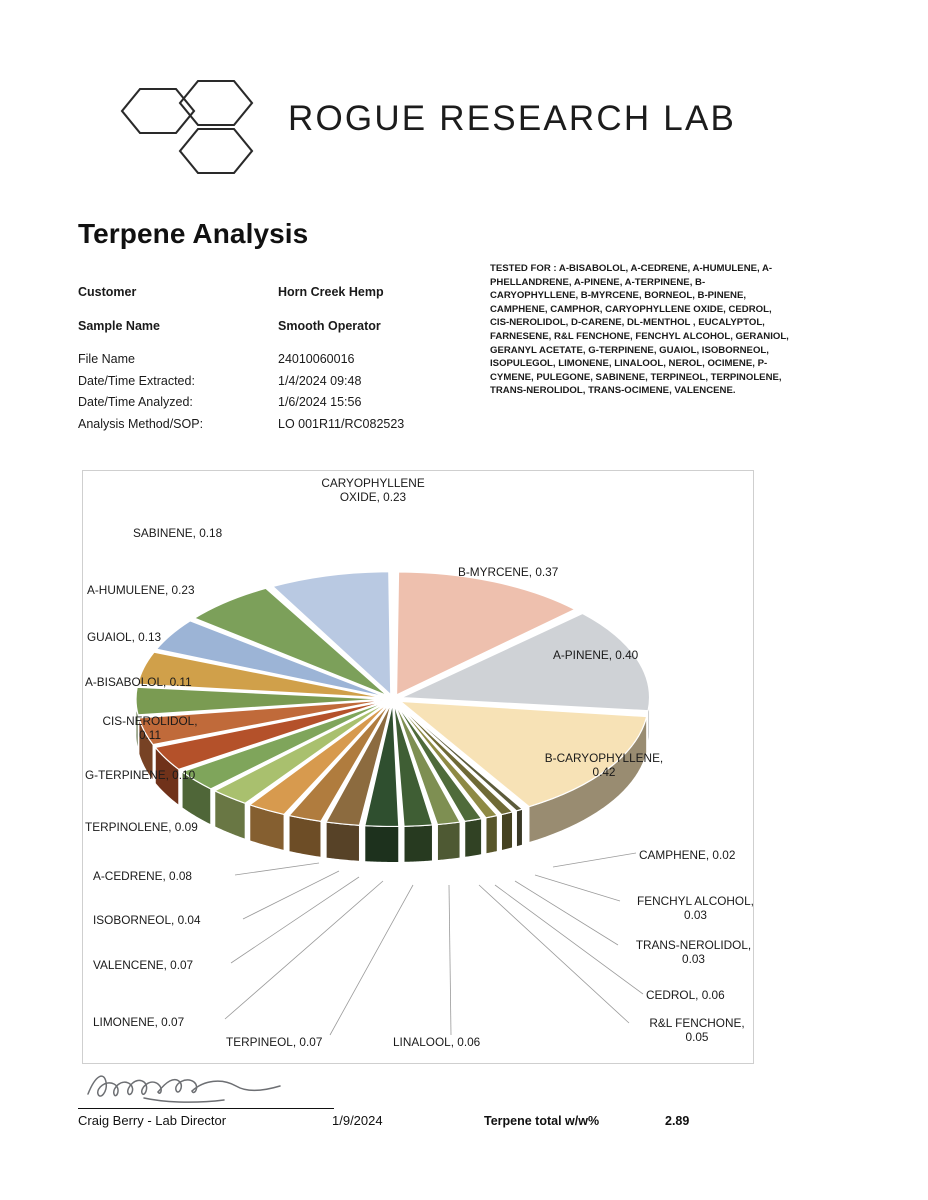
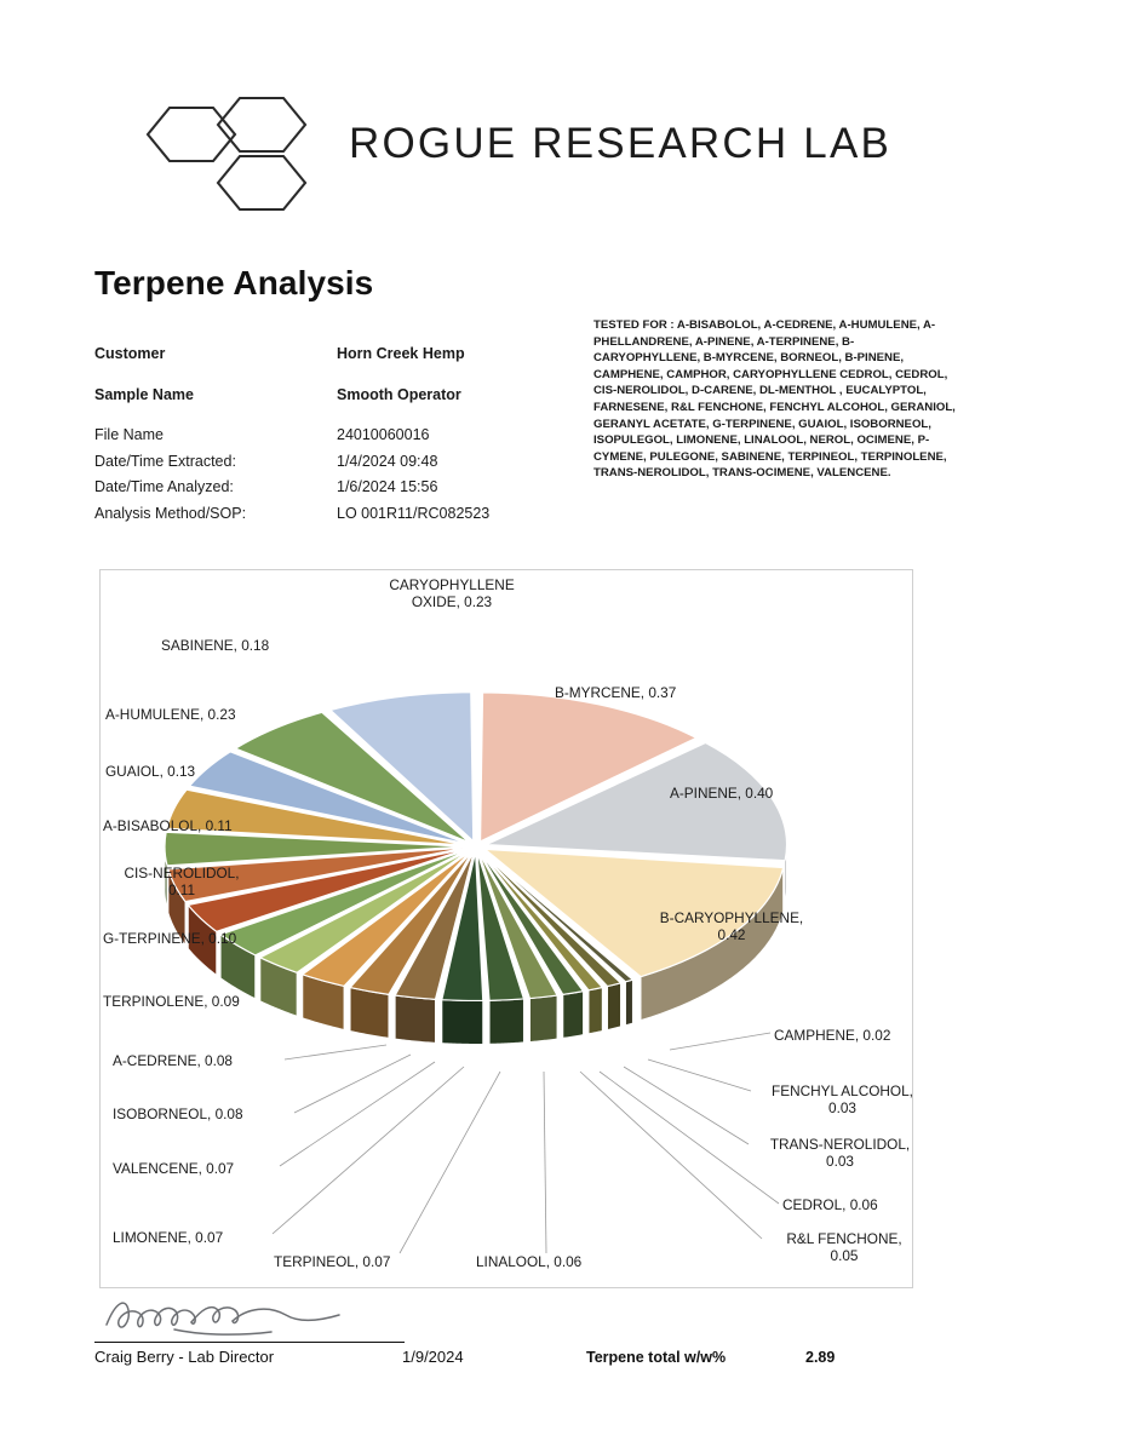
  ROGUE RESEARCH LAB
  Terpene Analysis
  Customer
  Horn Creek Hemp
  Sample Name
  Smooth Operator
  File Name
  24010060016
  Date/Time Extracted:
  1/4/2024 09:48
  Date/Time Analyzed:
  1/6/2024 15:56
  Analysis Method/SOP:
  LO 001R11/RC082523
- TESTED FOR : A-BISABOLOL, A-CEDRENE, A-HUMULENE, A-PHELLANDRENE, A-PINENE, A-TERPINENE, B-CARYOPHYLLENE, B-MYRCENE, BORNEOL, B-PINENE, CAMPHENE, CAMPHOR, CARYOPHYLLENE OXIDE, CEDROL, CIS-NEROLIDOL, D-CARENE, DL-MENTHOL , EUCALYPTOL, FARNESENE, R&L FENCHONE, FENCHYL ALCOHOL, GERANIOL, GERANYL ACETATE, G-TERPINENE, GUAIOL, ISOBORNEOL, ISOPULEGOL, LIMONENE, LINALOOL, NEROL, OCIMENE, P-CYMENE, PULEGONE, SABINENE, TERPINEOL, TERPINOLENE, TRANS-NEROLIDOL, TRANS-OCIMENE, VALENCENE.
+ TESTED FOR : A-BISABOLOL, A-CEDRENE, A-HUMULENE, A-PHELLANDRENE, A-PINENE, A-TERPINENE, B-CARYOPHYLLENE, B-MYRCENE, BORNEOL, B-PINENE, CAMPHENE, CAMPHOR, CARYOPHYLLENE CEDROL, CEDROL, CIS-NEROLIDOL, D-CARENE, DL-MENTHOL , EUCALYPTOL, FARNESENE, R&L FENCHONE, FENCHYL ALCOHOL, GERANIOL, GERANYL ACETATE, G-TERPINENE, GUAIOL, ISOBORNEOL, ISOPULEGOL, LIMONENE, LINALOOL, NEROL, OCIMENE, P-CYMENE, PULEGONE, SABINENE, TERPINEOL, TERPINOLENE, TRANS-NEROLIDOL, TRANS-OCIMENE, VALENCENE.
  B-MYRCENE, 0.37
  A-PINENE, 0.40
  B-CARYOPHYLLENE,
  0.42
  CAMPHENE, 0.02
  FENCHYL ALCOHOL,
  0.03
  TRANS-NEROLIDOL,
  0.03
  CEDROL, 0.06
  R&L FENCHONE,
  0.05
  LINALOOL, 0.06
  TERPINEOL, 0.07
  LIMONENE, 0.07
  VALENCENE, 0.07
- ISOBORNEOL, 0.04
+ ISOBORNEOL, 0.08
  A-CEDRENE, 0.08
  TERPINOLENE, 0.09
  G-TERPINENE, 0.10
  CIS-NEROLIDOL,
  0.11
  A-BISABOLOL, 0.11
  GUAIOL, 0.13
  A-HUMULENE, 0.23
  SABINENE, 0.18
  CARYOPHYLLENE
  OXIDE, 0.23
  Craig Berry - Lab Director
  1/9/2024
  Terpene total w/w%
  2.89
